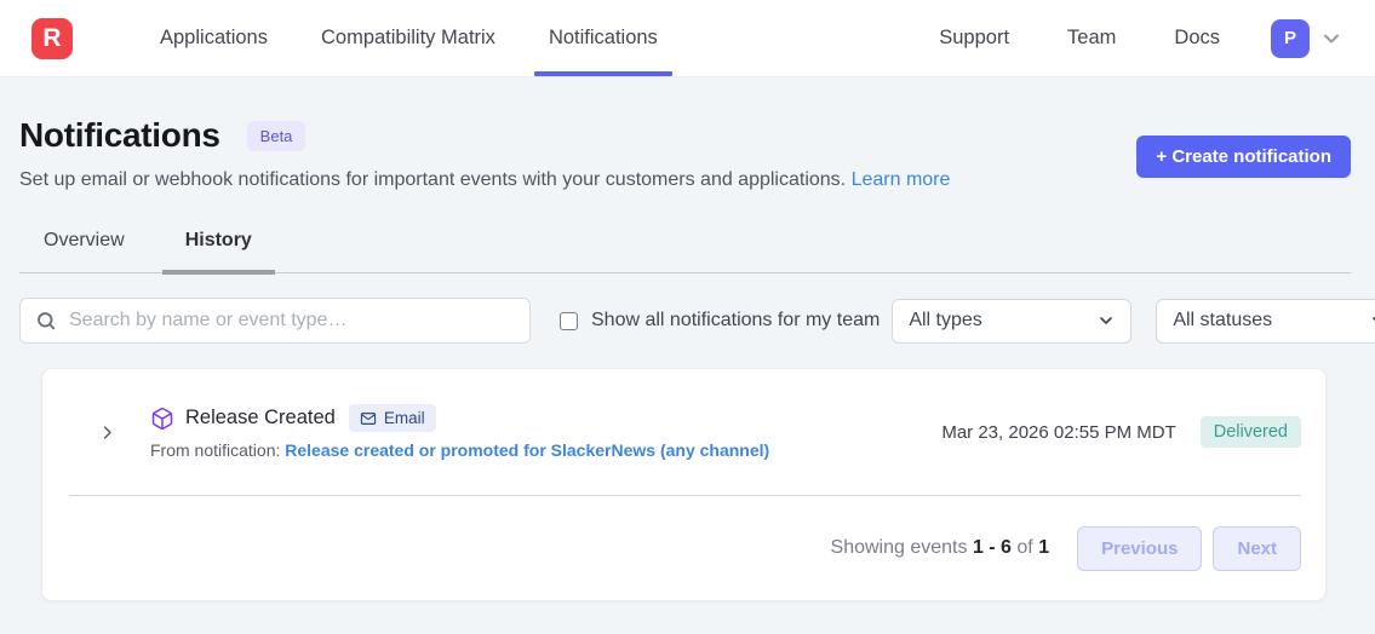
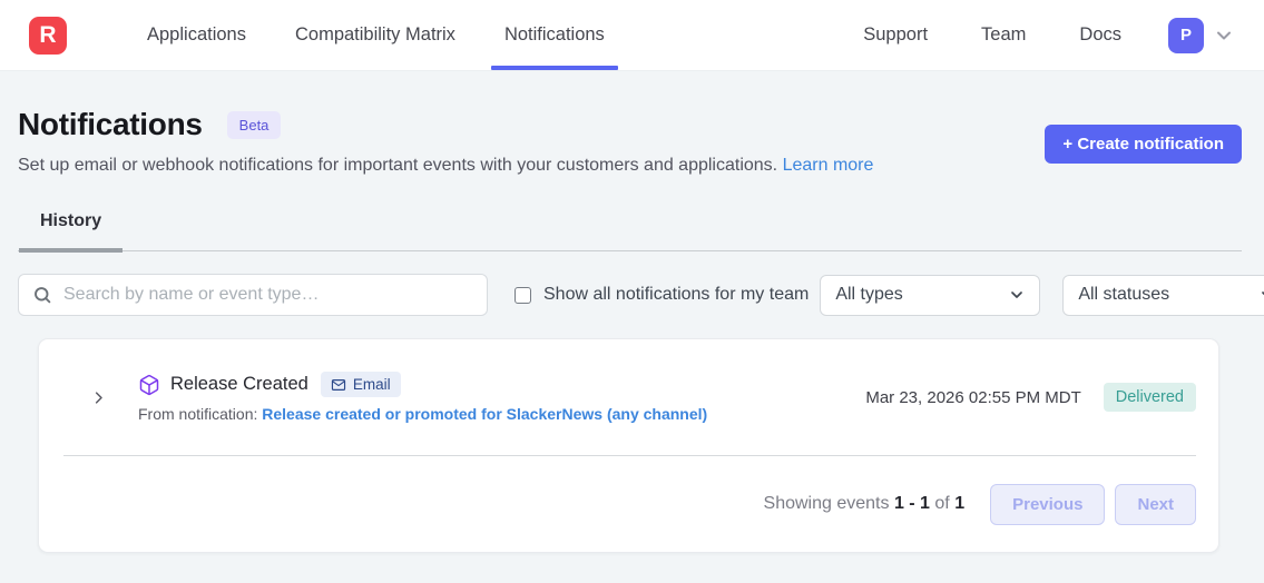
  R
  Applications
  Compatibility Matrix
  Notifications
  Support
  Team
  Docs
  P
  Notifications
  Beta
  + Create notification
  Set up email or webhook notifications for important events with your customers and applications. Learn more
- Overview
  History
  Search by name or event type…
  Show all notifications for my team
  All types
  All statuses
  Release Created
  Email
  From notification: Release created or promoted for SlackerNews (any channel)
  Mar 23, 2026 02:55 PM MDT
  Delivered
- Showing events 1 - 6 of 1
+ Showing events 1 - 1 of 1
  Previous
  Next
